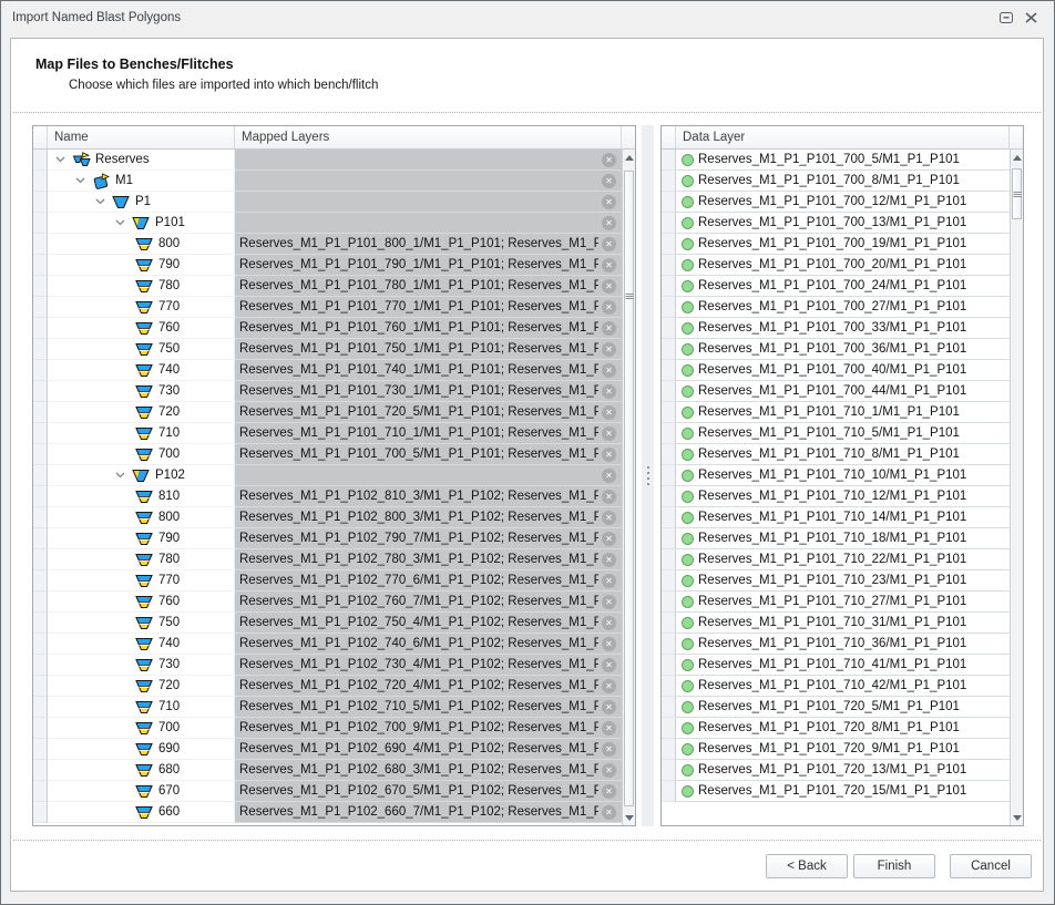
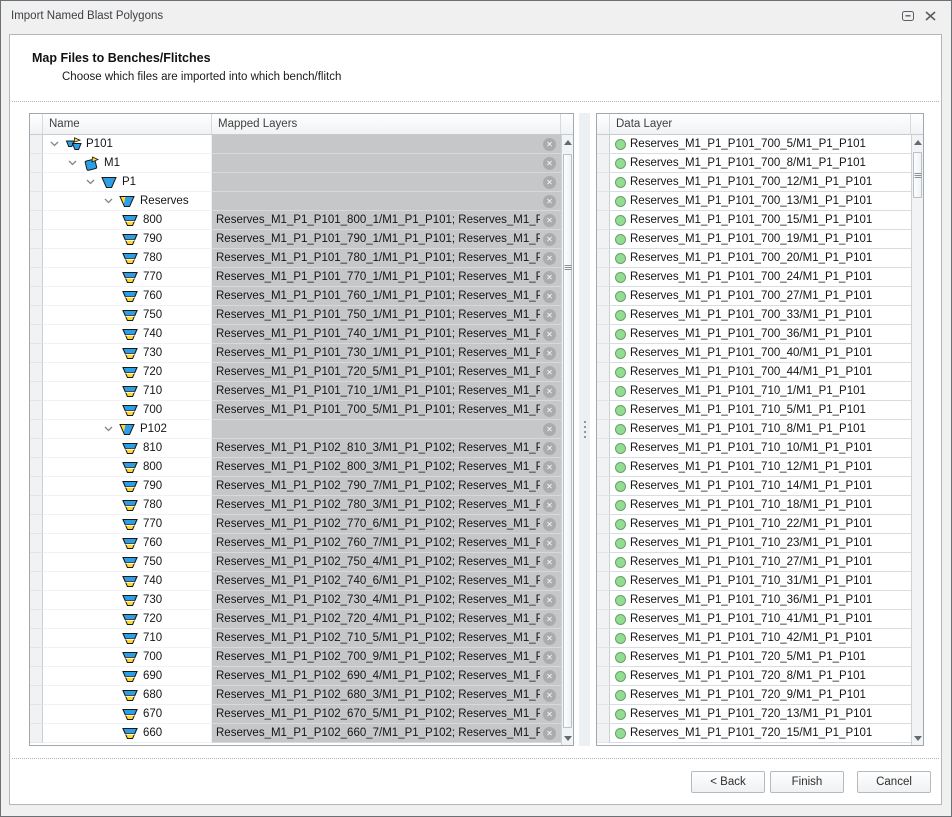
  Import Named Blast Polygons
  Map Files to Benches/Flitches
  Choose which files are imported into which bench/flitch
  Name
  Mapped Layers
- Reserves
+ P101
  ✕
  M1
  ✕
  P1
  ✕
- P101
+ Reserves
  ✕
  800
  Reserves_M1_P1_P101_800_1/M1_P1_P101; Reserves_M1_P
  ✕
  790
  Reserves_M1_P1_P101_790_1/M1_P1_P101; Reserves_M1_P
  ✕
  780
  Reserves_M1_P1_P101_780_1/M1_P1_P101; Reserves_M1_P
  ✕
  770
  Reserves_M1_P1_P101_770_1/M1_P1_P101; Reserves_M1_P
  ✕
  760
  Reserves_M1_P1_P101_760_1/M1_P1_P101; Reserves_M1_P
  ✕
  750
  Reserves_M1_P1_P101_750_1/M1_P1_P101; Reserves_M1_P
  ✕
  740
  Reserves_M1_P1_P101_740_1/M1_P1_P101; Reserves_M1_P
  ✕
  730
  Reserves_M1_P1_P101_730_1/M1_P1_P101; Reserves_M1_P
  ✕
  720
  Reserves_M1_P1_P101_720_5/M1_P1_P101; Reserves_M1_P
  ✕
  710
  Reserves_M1_P1_P101_710_1/M1_P1_P101; Reserves_M1_P
  ✕
  700
  Reserves_M1_P1_P101_700_5/M1_P1_P101; Reserves_M1_P
  ✕
  P102
  ✕
  810
  Reserves_M1_P1_P102_810_3/M1_P1_P102; Reserves_M1_P
  ✕
  800
  Reserves_M1_P1_P102_800_3/M1_P1_P102; Reserves_M1_P
  ✕
  790
  Reserves_M1_P1_P102_790_7/M1_P1_P102; Reserves_M1_P
  ✕
  780
  Reserves_M1_P1_P102_780_3/M1_P1_P102; Reserves_M1_P
  ✕
  770
  Reserves_M1_P1_P102_770_6/M1_P1_P102; Reserves_M1_P
  ✕
  760
  Reserves_M1_P1_P102_760_7/M1_P1_P102; Reserves_M1_P
  ✕
  750
  Reserves_M1_P1_P102_750_4/M1_P1_P102; Reserves_M1_P
  ✕
  740
  Reserves_M1_P1_P102_740_6/M1_P1_P102; Reserves_M1_P
  ✕
  730
  Reserves_M1_P1_P102_730_4/M1_P1_P102; Reserves_M1_P
  ✕
  720
  Reserves_M1_P1_P102_720_4/M1_P1_P102; Reserves_M1_P
  ✕
  710
  Reserves_M1_P1_P102_710_5/M1_P1_P102; Reserves_M1_P
  ✕
  700
  Reserves_M1_P1_P102_700_9/M1_P1_P102; Reserves_M1_P
  ✕
  690
  Reserves_M1_P1_P102_690_4/M1_P1_P102; Reserves_M1_P
  ✕
  680
  Reserves_M1_P1_P102_680_3/M1_P1_P102; Reserves_M1_P
  ✕
  670
  Reserves_M1_P1_P102_670_5/M1_P1_P102; Reserves_M1_P
  ✕
  660
  Reserves_M1_P1_P102_660_7/M1_P1_P102; Reserves_M1_P
  ✕
  Data Layer
  Reserves_M1_P1_P101_700_5/M1_P1_P101
  Reserves_M1_P1_P101_700_8/M1_P1_P101
  Reserves_M1_P1_P101_700_12/M1_P1_P101
  Reserves_M1_P1_P101_700_13/M1_P1_P101
+ Reserves_M1_P1_P101_700_15/M1_P1_P101
  Reserves_M1_P1_P101_700_19/M1_P1_P101
  Reserves_M1_P1_P101_700_20/M1_P1_P101
  Reserves_M1_P1_P101_700_24/M1_P1_P101
  Reserves_M1_P1_P101_700_27/M1_P1_P101
  Reserves_M1_P1_P101_700_33/M1_P1_P101
  Reserves_M1_P1_P101_700_36/M1_P1_P101
  Reserves_M1_P1_P101_700_40/M1_P1_P101
  Reserves_M1_P1_P101_700_44/M1_P1_P101
  Reserves_M1_P1_P101_710_1/M1_P1_P101
  Reserves_M1_P1_P101_710_5/M1_P1_P101
  Reserves_M1_P1_P101_710_8/M1_P1_P101
  Reserves_M1_P1_P101_710_10/M1_P1_P101
  Reserves_M1_P1_P101_710_12/M1_P1_P101
  Reserves_M1_P1_P101_710_14/M1_P1_P101
  Reserves_M1_P1_P101_710_18/M1_P1_P101
  Reserves_M1_P1_P101_710_22/M1_P1_P101
  Reserves_M1_P1_P101_710_23/M1_P1_P101
  Reserves_M1_P1_P101_710_27/M1_P1_P101
  Reserves_M1_P1_P101_710_31/M1_P1_P101
  Reserves_M1_P1_P101_710_36/M1_P1_P101
  Reserves_M1_P1_P101_710_41/M1_P1_P101
  Reserves_M1_P1_P101_710_42/M1_P1_P101
  Reserves_M1_P1_P101_720_5/M1_P1_P101
  Reserves_M1_P1_P101_720_8/M1_P1_P101
  Reserves_M1_P1_P101_720_9/M1_P1_P101
  Reserves_M1_P1_P101_720_13/M1_P1_P101
  Reserves_M1_P1_P101_720_15/M1_P1_P101
  < Back
  Finish
  Cancel
